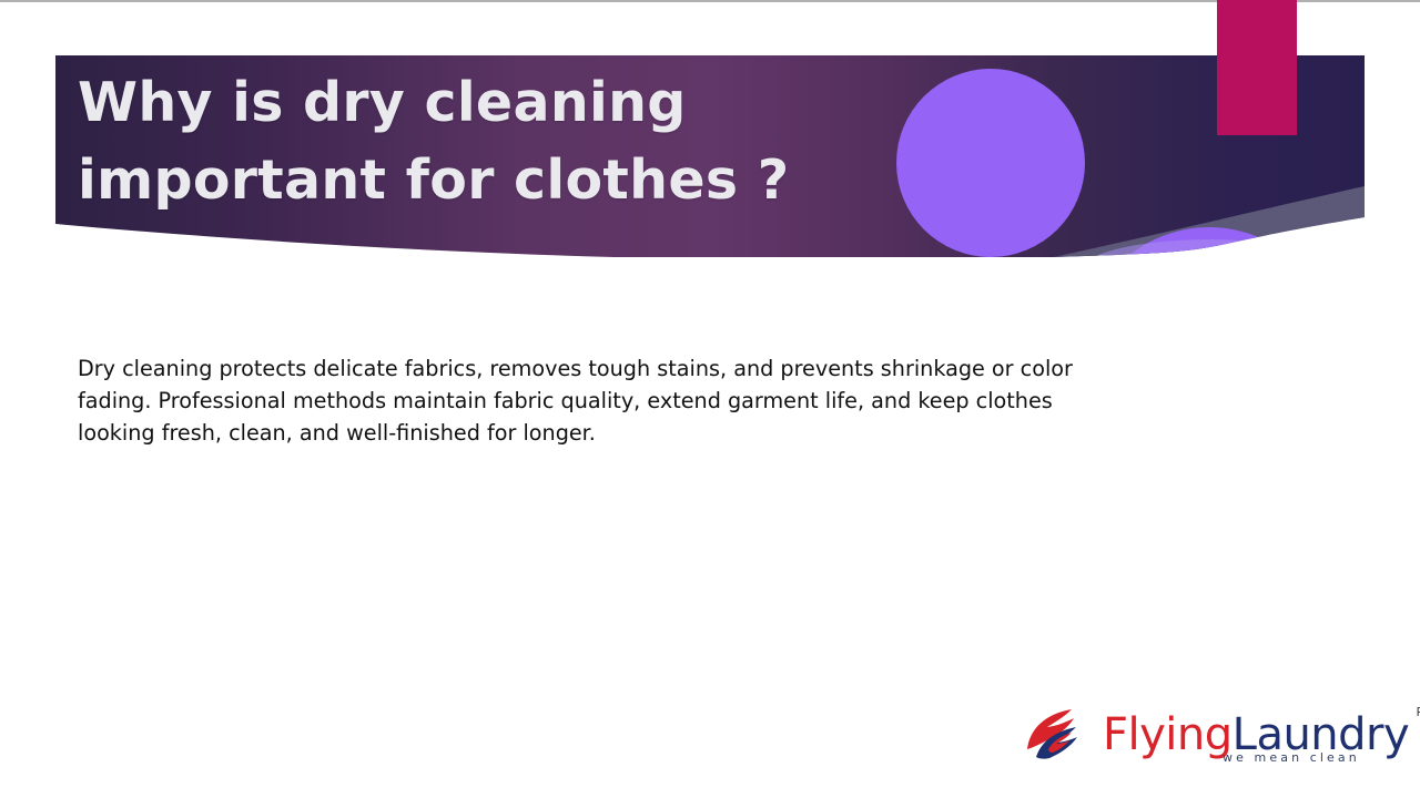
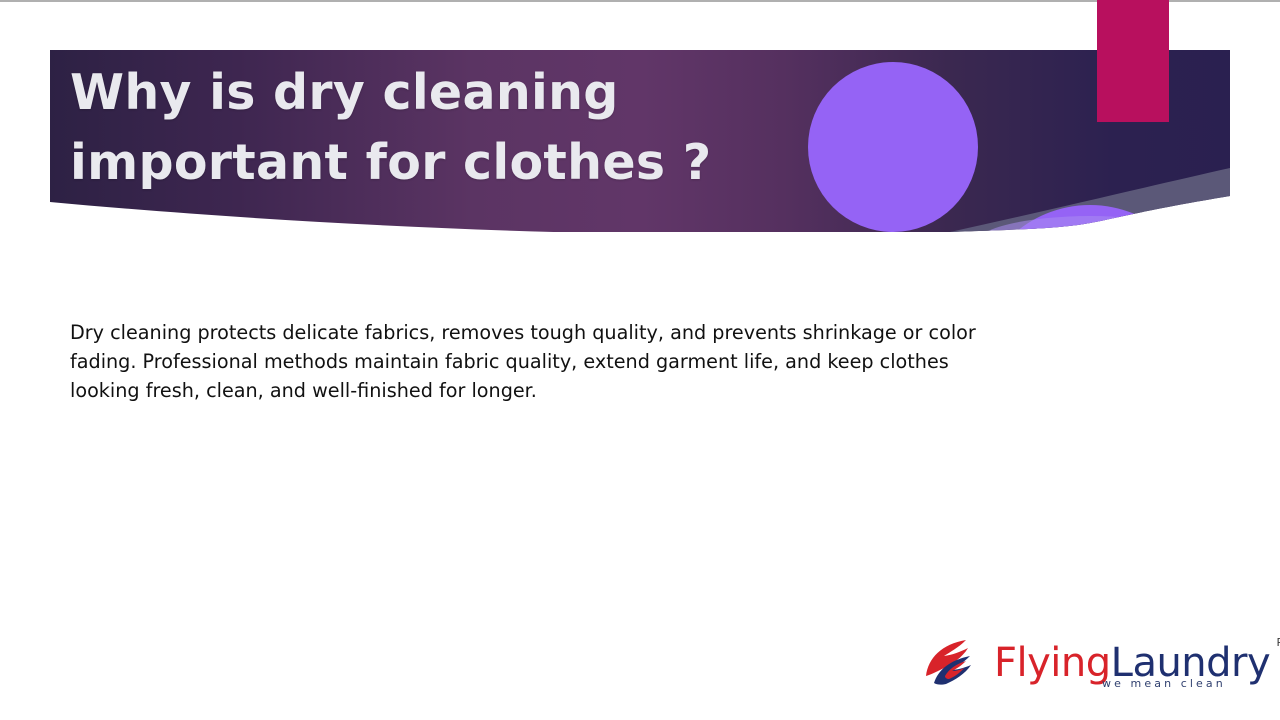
  Why is dry cleaning
  important for clothes ?
- Dry cleaning protects delicate fabrics, removes tough stains, and prevents shrinkage or color fading. Professional methods maintain fabric quality, extend garment life, and keep clothes looking fresh, clean, and well-finished for longer.
+ Dry cleaning protects delicate fabrics, removes tough quality, and prevents shrinkage or color fading. Professional methods maintain fabric quality, extend garment life, and keep clothes looking fresh, clean, and well-finished for longer.
  FlyingLaundry
  we mean clean
